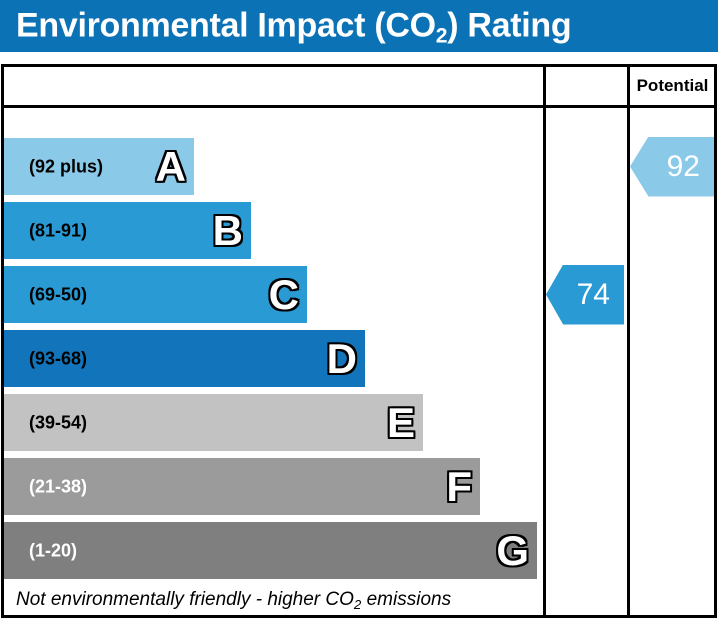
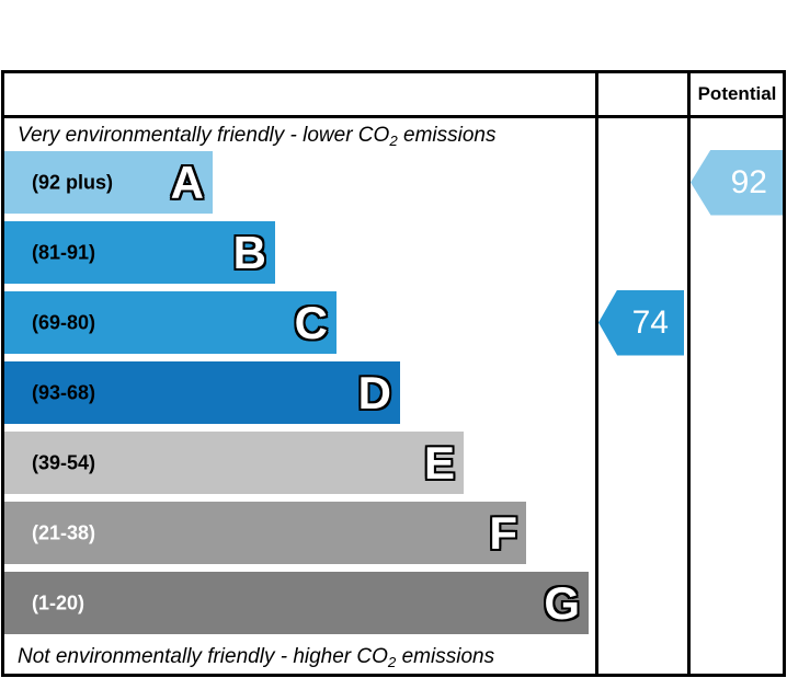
- Environmental Impact (CO2) Rating
  Potential
+ Very environmentally friendly - lower CO2 emissions
  Not environmentally friendly - higher CO2 emissions
  (92 plus)
  A
  (81-91)
  B
- (69-50)
+ (69-80)
  C
  (93-68)
  D
  (39-54)
  E
  (21-38)
  F
  (1-20)
  G
  74
  92
